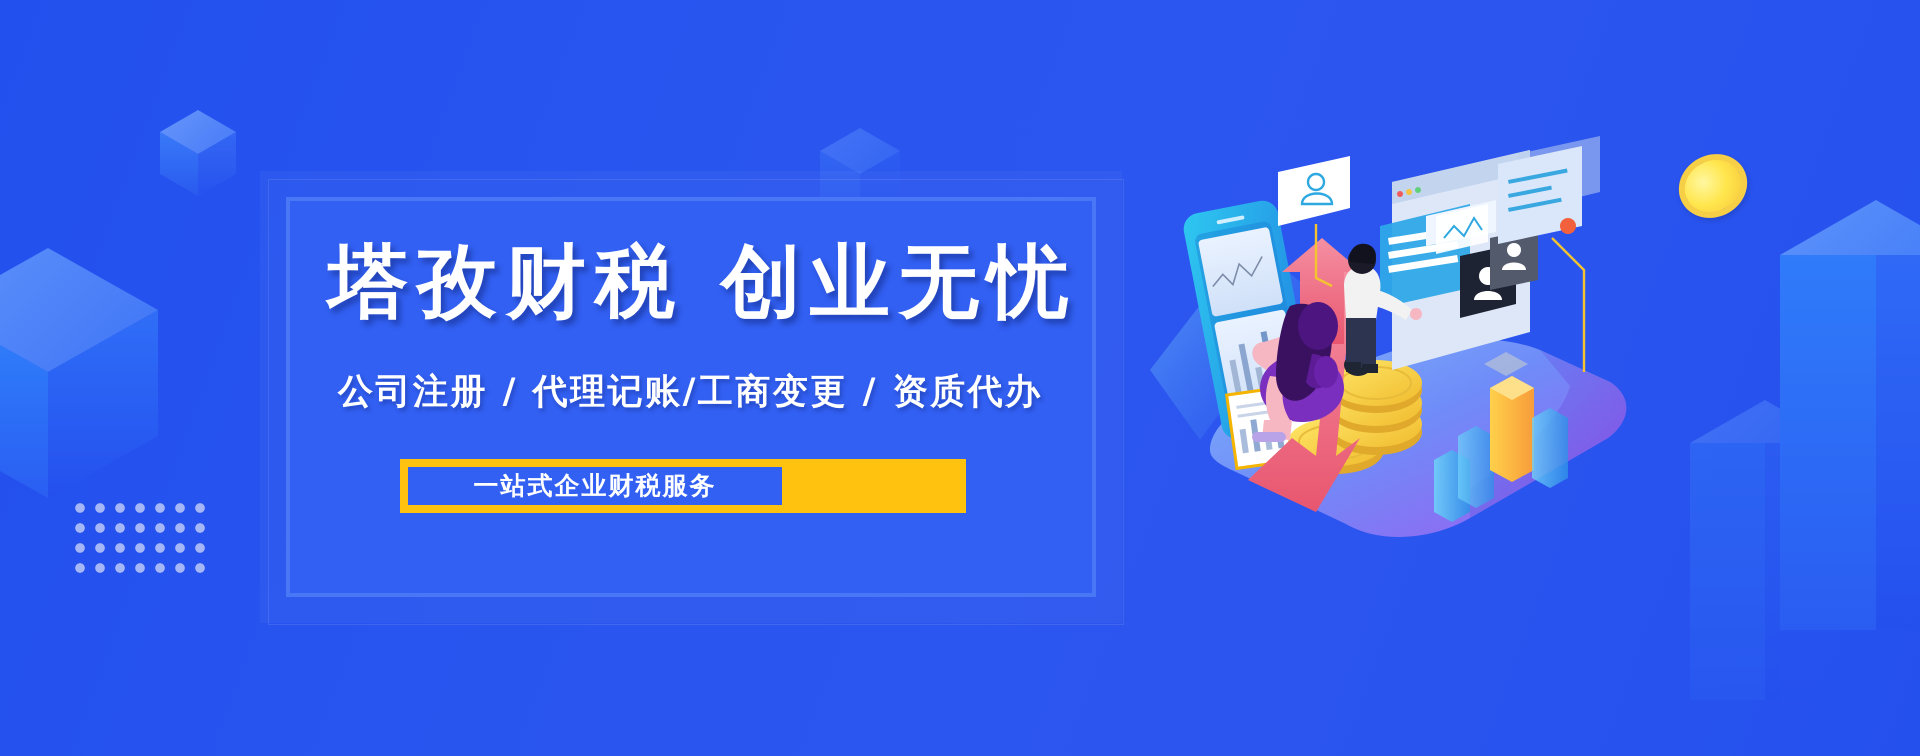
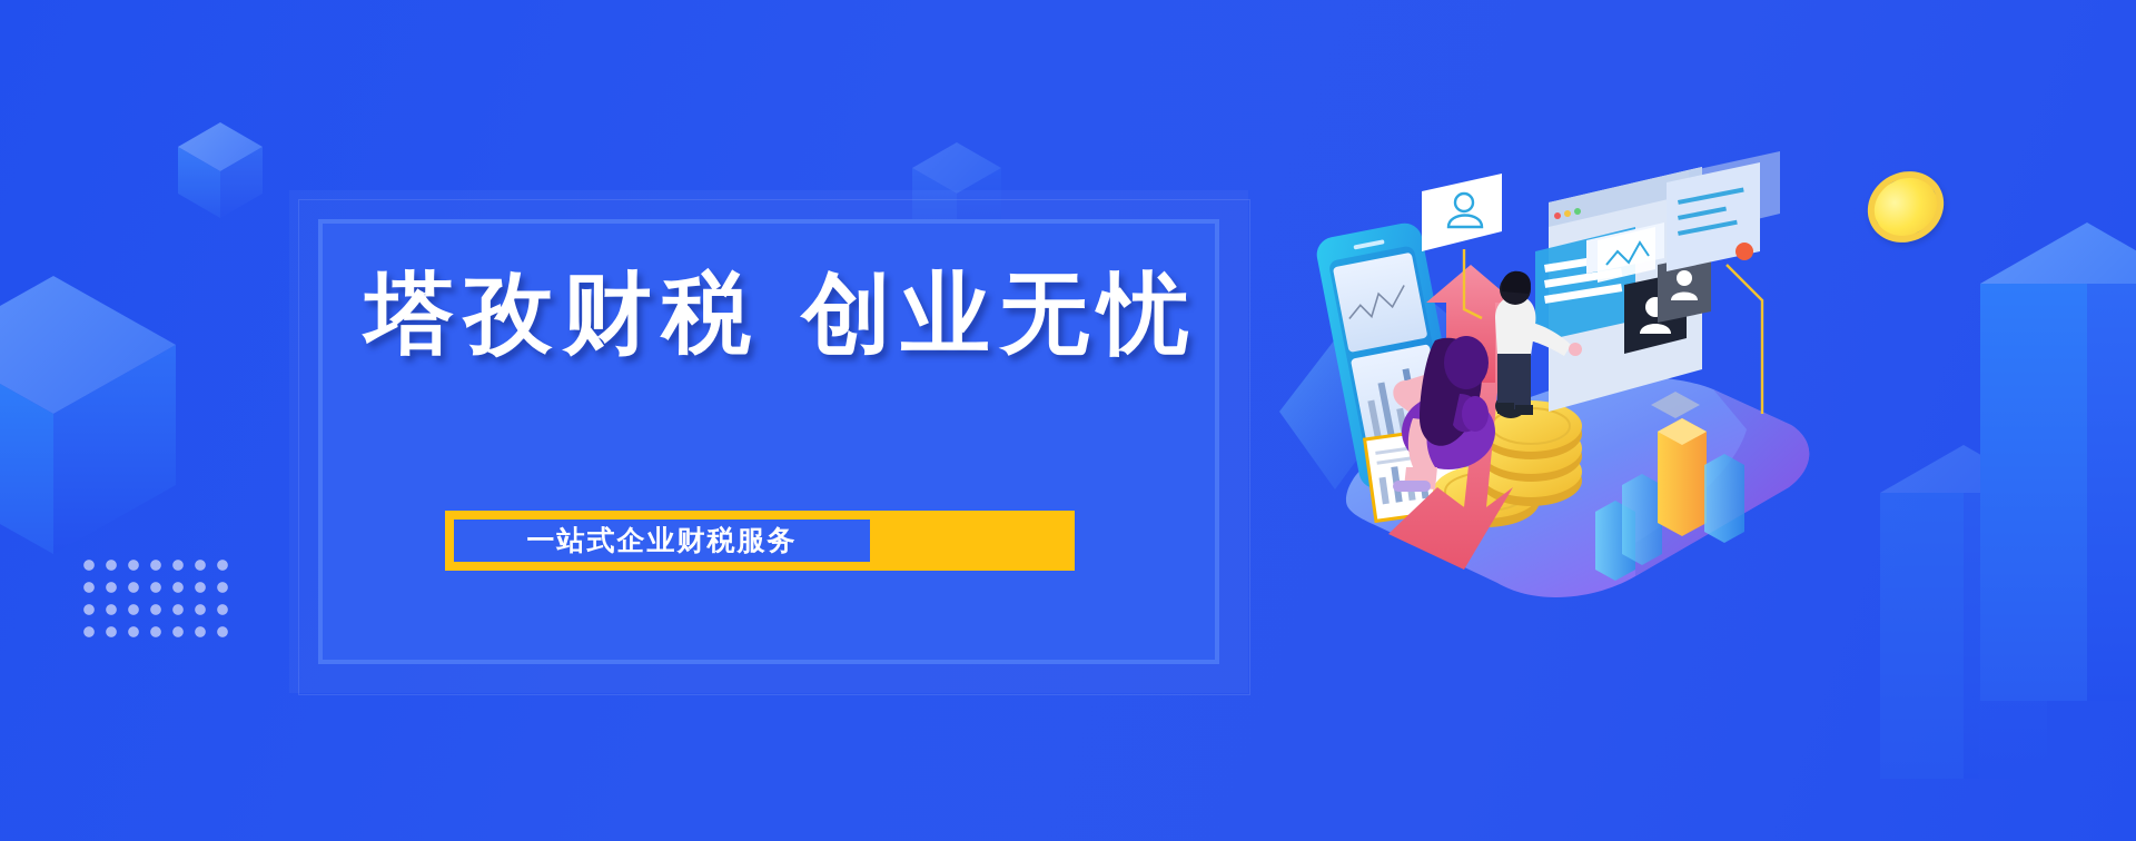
  塔孜财税 创业无忧
- 公司注册 / 代理记账/工商变更 / 资质代办
  一站式企业财税服务
